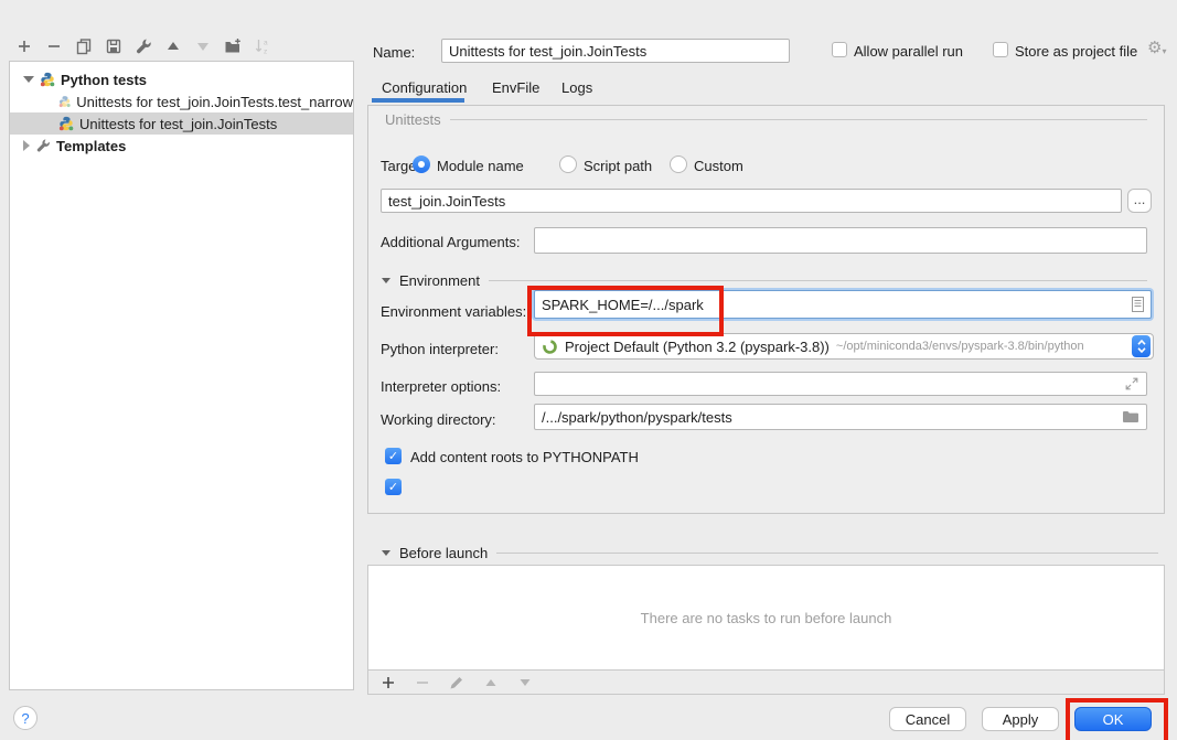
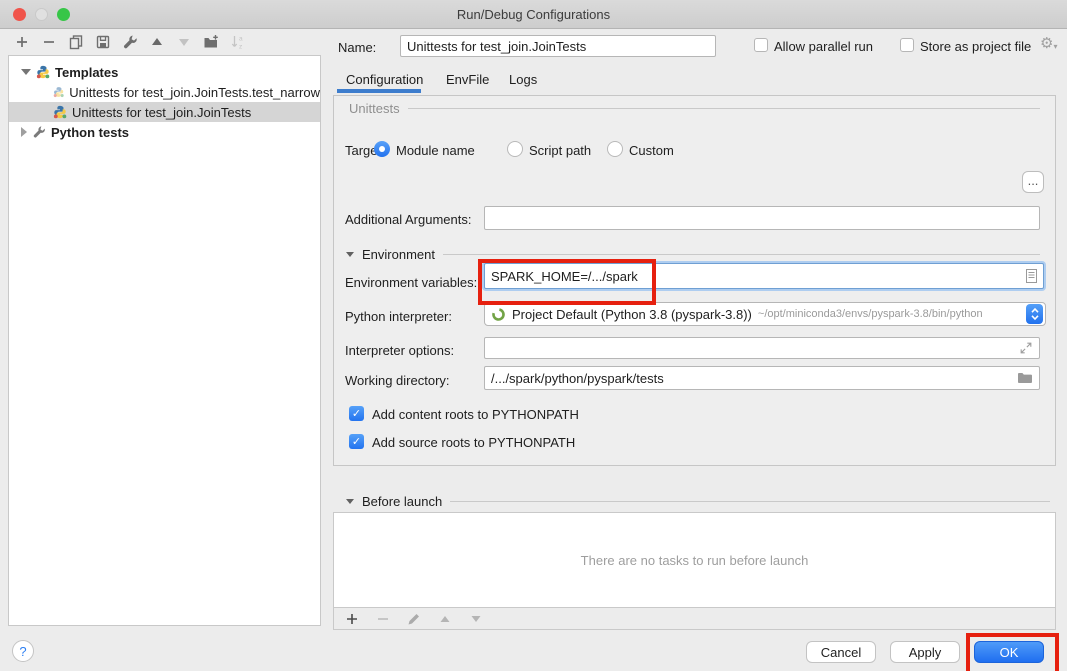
+ Run/Debug Configurations
- Python tests
+ Templates
  Unittests for test_join.JoinTests.test_narrow
  Unittests for test_join.JoinTests
- Templates
+ Python tests
  Name:
  Unittests for test_join.JoinTests
  Allow parallel run
  Store as project file
  ⚙
  ▾
  Configuration
  EnvFile
  Logs
  Unittests
  Module name
  Script path
  Custom
- test_join.JoinTests
  ...
  Additional Arguments:
  Environment
  Environment variables:
  SPARK_HOME=/.../spark
  Python interpreter:
- Project Default (Python 3.2 (pyspark-3.8))
+ Project Default (Python 3.8 (pyspark-3.8))
  ~/opt/miniconda3/envs/pyspark-3.8/bin/python
  Interpreter options:
  Working directory:
  /.../spark/python/pyspark/tests
  ✓
  Add content roots to PYTHONPATH
  ✓
+ Add source roots to PYTHONPATH
  Before launch
  There are no tasks to run before launch
  ?
  Cancel
  Apply
  OK
